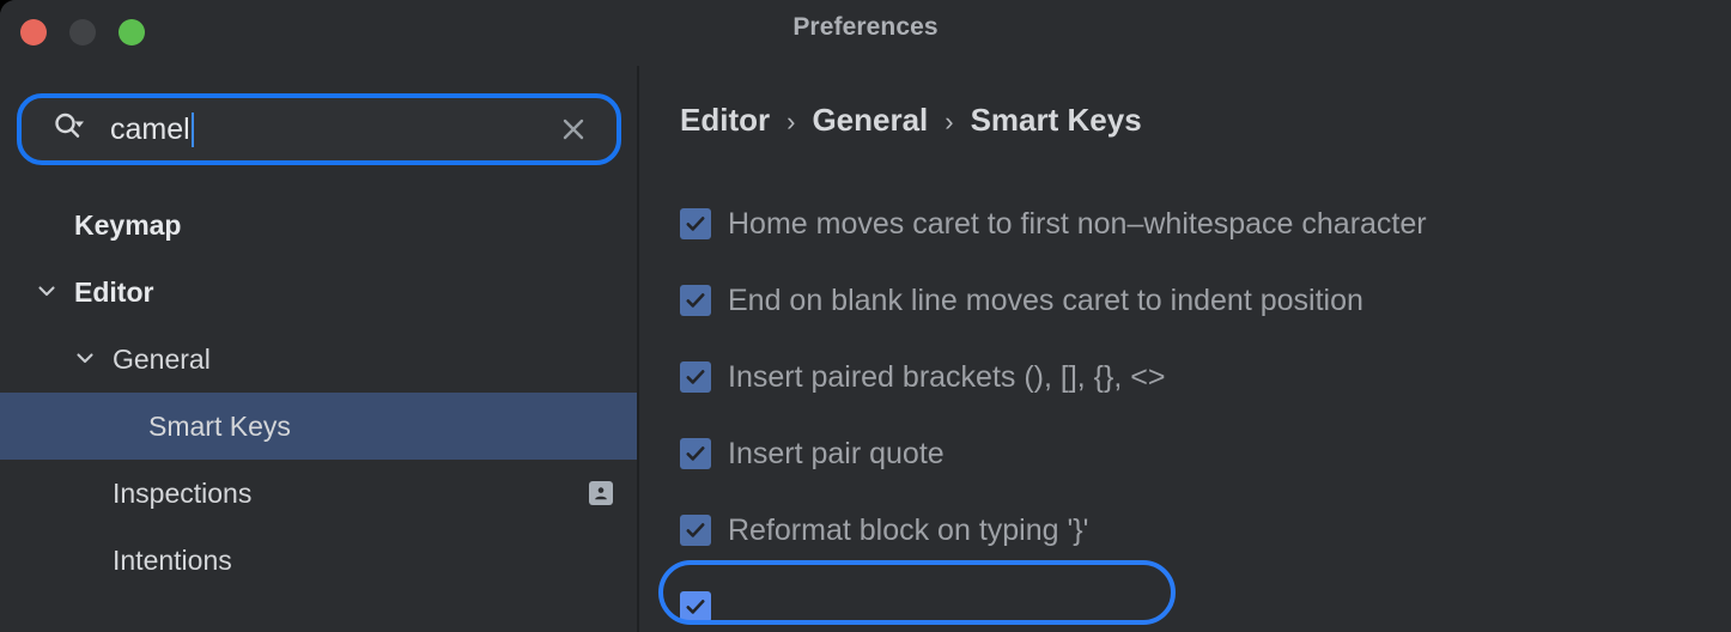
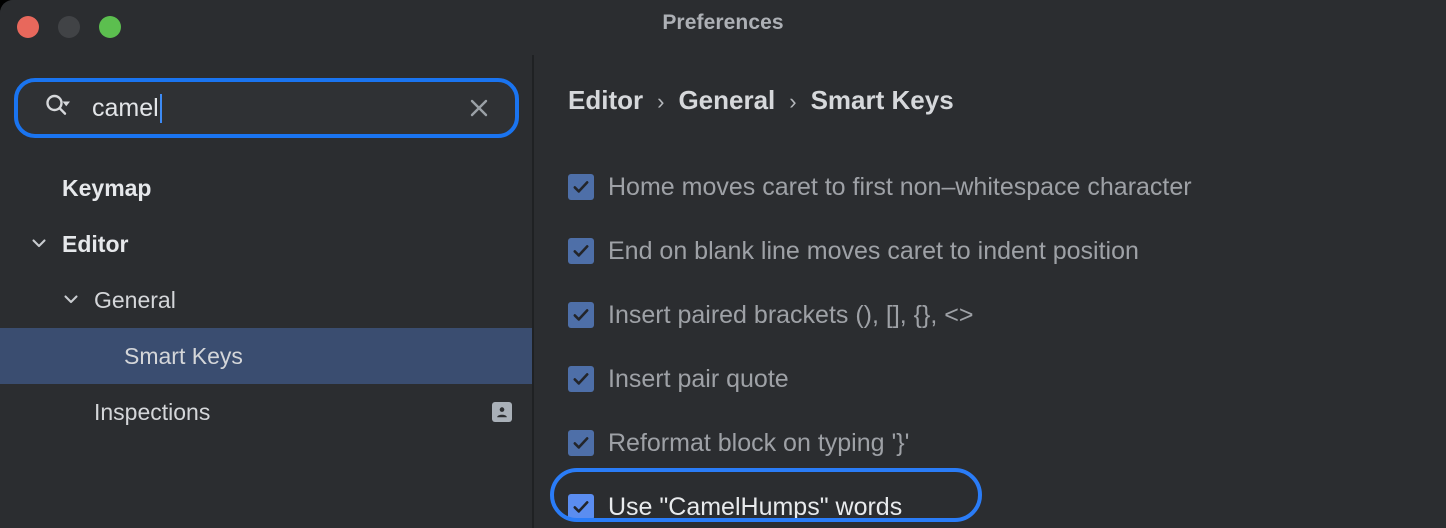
  Preferences
  camel
  Keymap
  Editor
  General
  Smart Keys
  Inspections
- Intentions
  Editor
  ›
  General
  ›
  Smart Keys
  Home moves caret to first non–whitespace character
  End on blank line moves caret to indent position
  Insert paired brackets (), [], {}, <>
  Insert pair quote
  Reformat block on typing '}'
+ Use "CamelHumps" words
